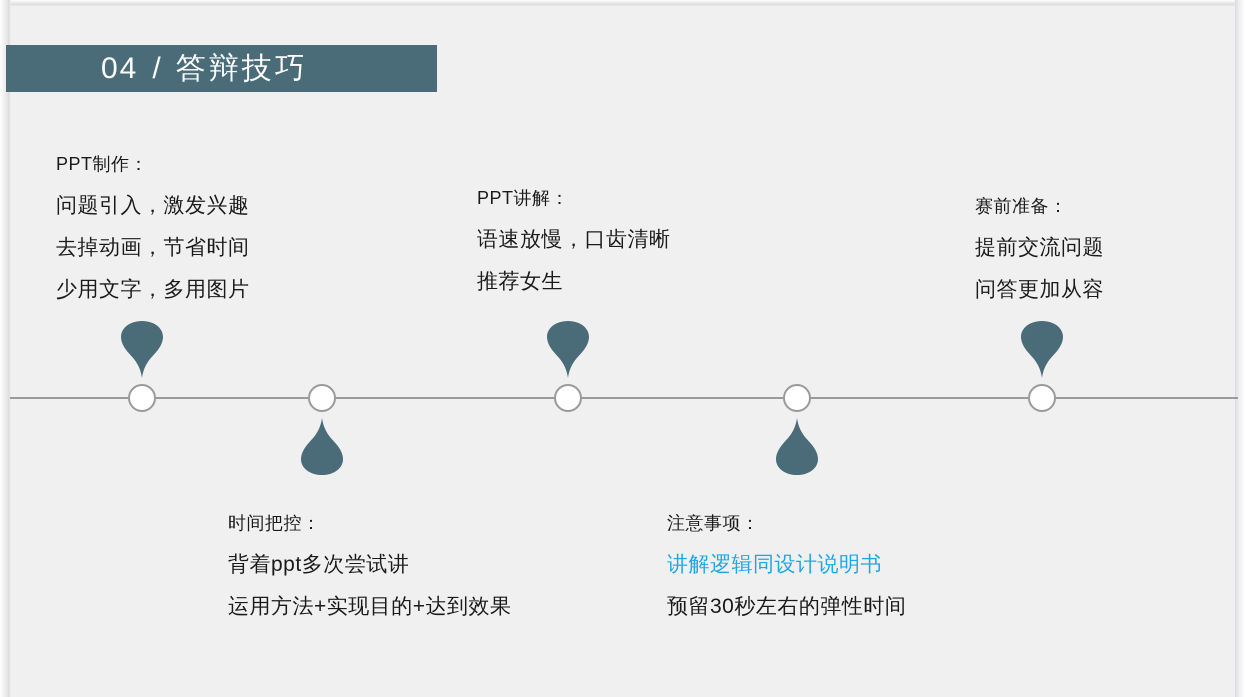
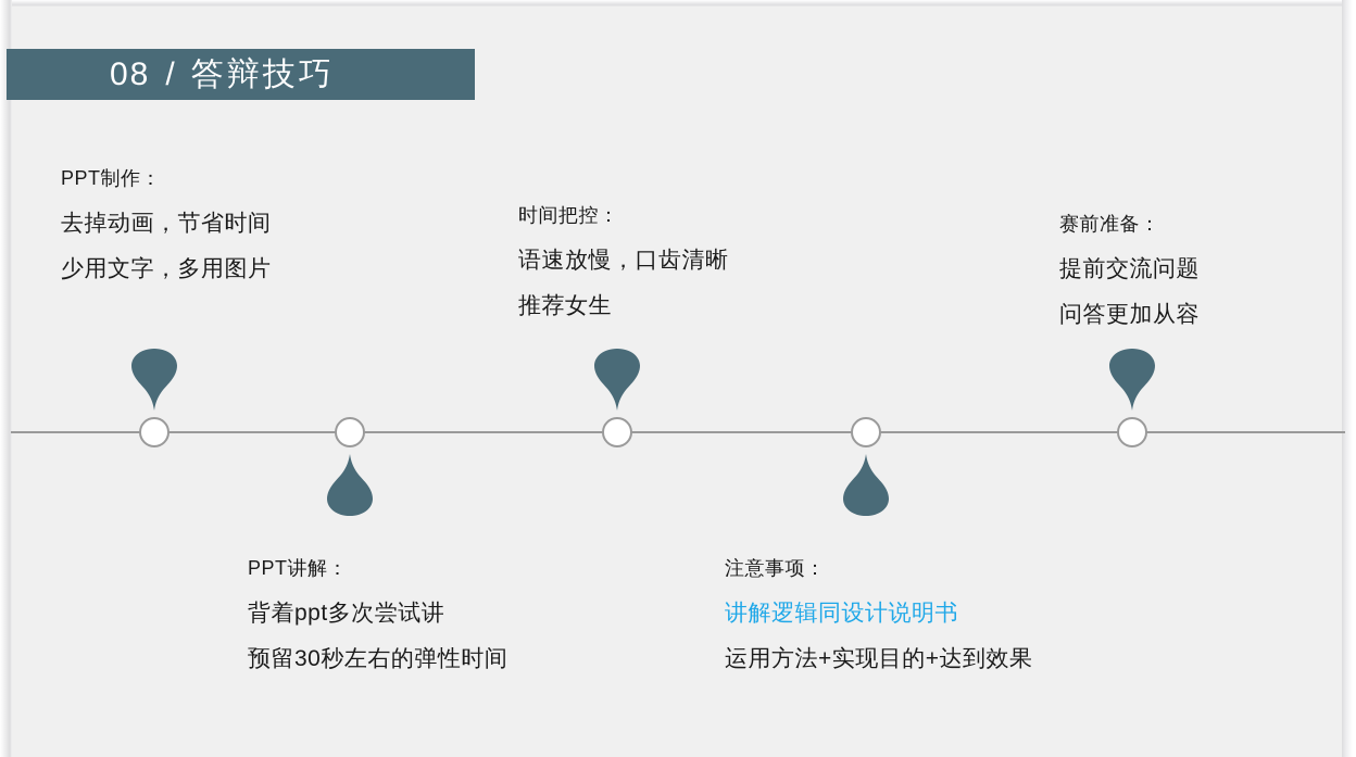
- 04 / 答辩技巧
+ 08 / 答辩技巧
  PPT制作：
- 问题引入，激发兴趣
  去掉动画，节省时间
  少用文字，多用图片
- 时间把控：
+ PPT讲解：
  背着ppt多次尝试讲
- 运用方法+实现目的+达到效果
+ 预留30秒左右的弹性时间
- PPT讲解：
+ 时间把控：
  语速放慢，口齿清晰
  推荐女生
  注意事项：
  讲解逻辑同设计说明书
- 预留30秒左右的弹性时间
+ 运用方法+实现目的+达到效果
  赛前准备：
  提前交流问题
  问答更加从容
